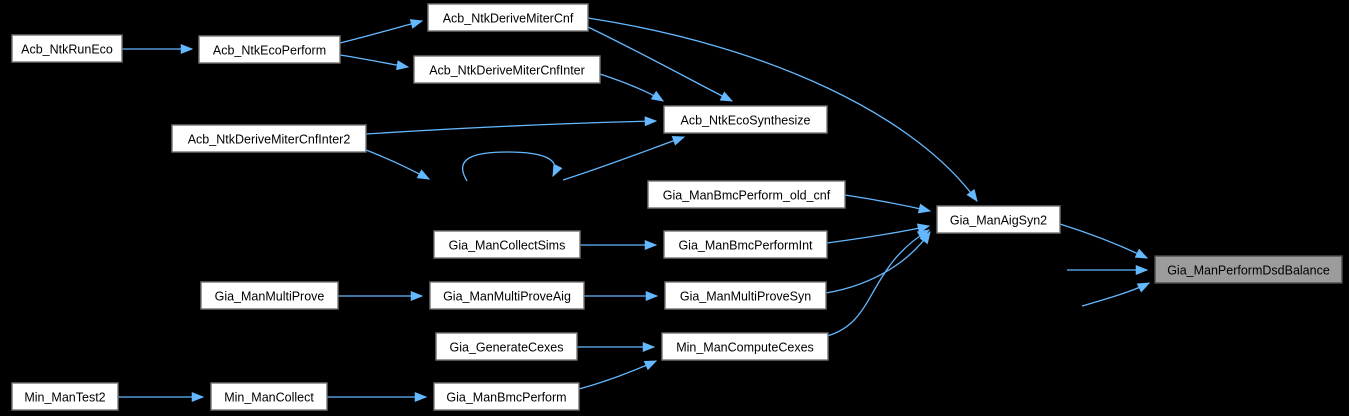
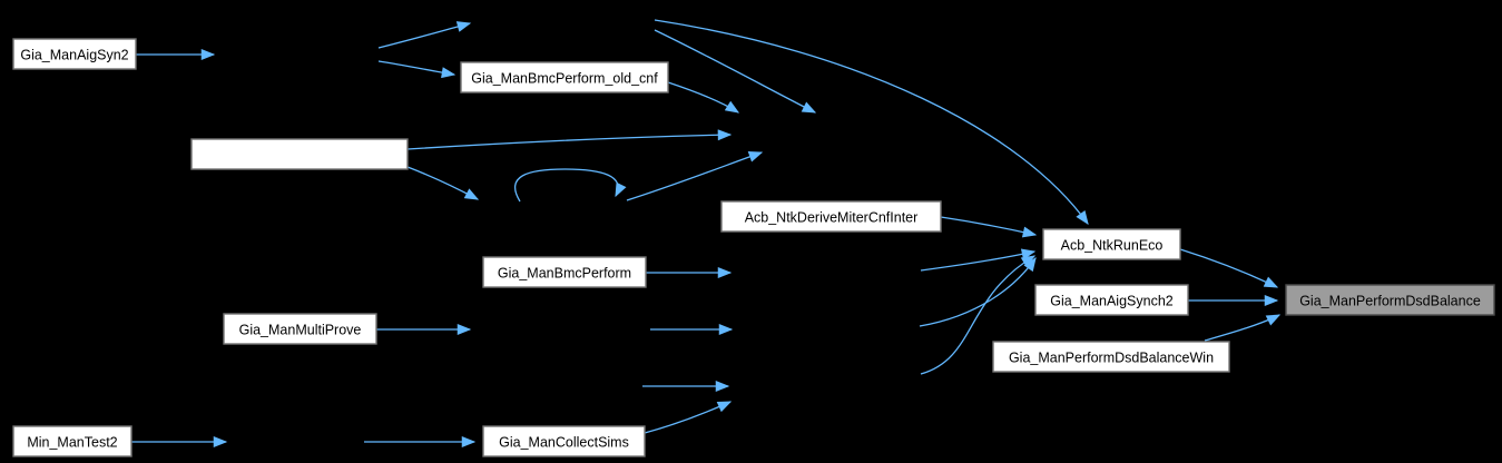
- Acb_NtkRunEco
+ Gia_ManAigSyn2
- Acb_NtkEcoPerform
- Acb_NtkDeriveMiterCnf
- Acb_NtkDeriveMiterCnfInter
+ Gia_ManBmcPerform_old_cnf
- Acb_NtkDeriveMiterCnfInter2
- Acb_NtkEcoSynthesize
- Gia_ManBmcPerform_old_cnf
+ Acb_NtkDeriveMiterCnfInter
- Gia_ManCollectSims
+ Gia_ManBmcPerform
- Gia_ManBmcPerformInt
  Gia_ManMultiProve
- Gia_ManMultiProveAig
- Gia_ManMultiProveSyn
- Gia_GenerateCexes
- Min_ManComputeCexes
  Min_ManTest2
- Min_ManCollect
- Gia_ManBmcPerform
+ Gia_ManCollectSims
- Gia_ManAigSyn2
+ Acb_NtkRunEco
+ Gia_ManAigSynch2
+ Gia_ManPerformDsdBalanceWin
  Gia_ManPerformDsdBalance
